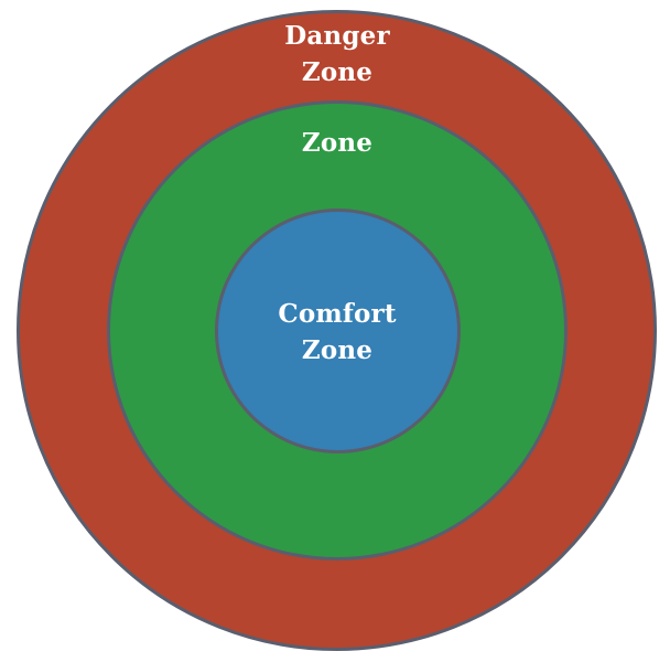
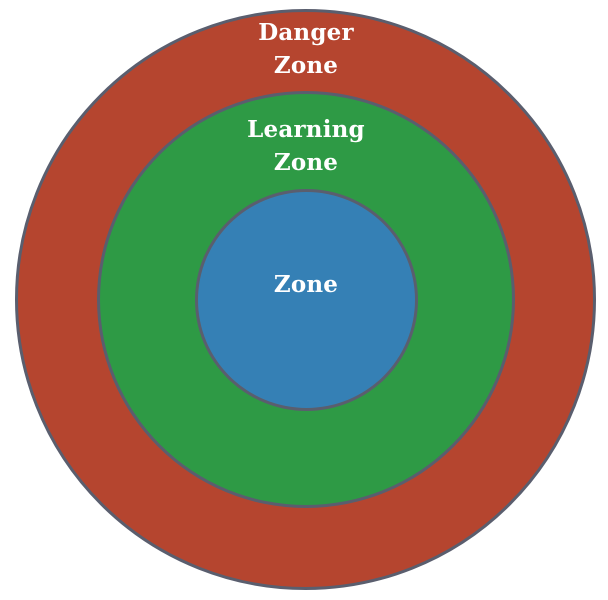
  Danger
  Zone
+ Learning
  Zone
- Comfort
  Zone
